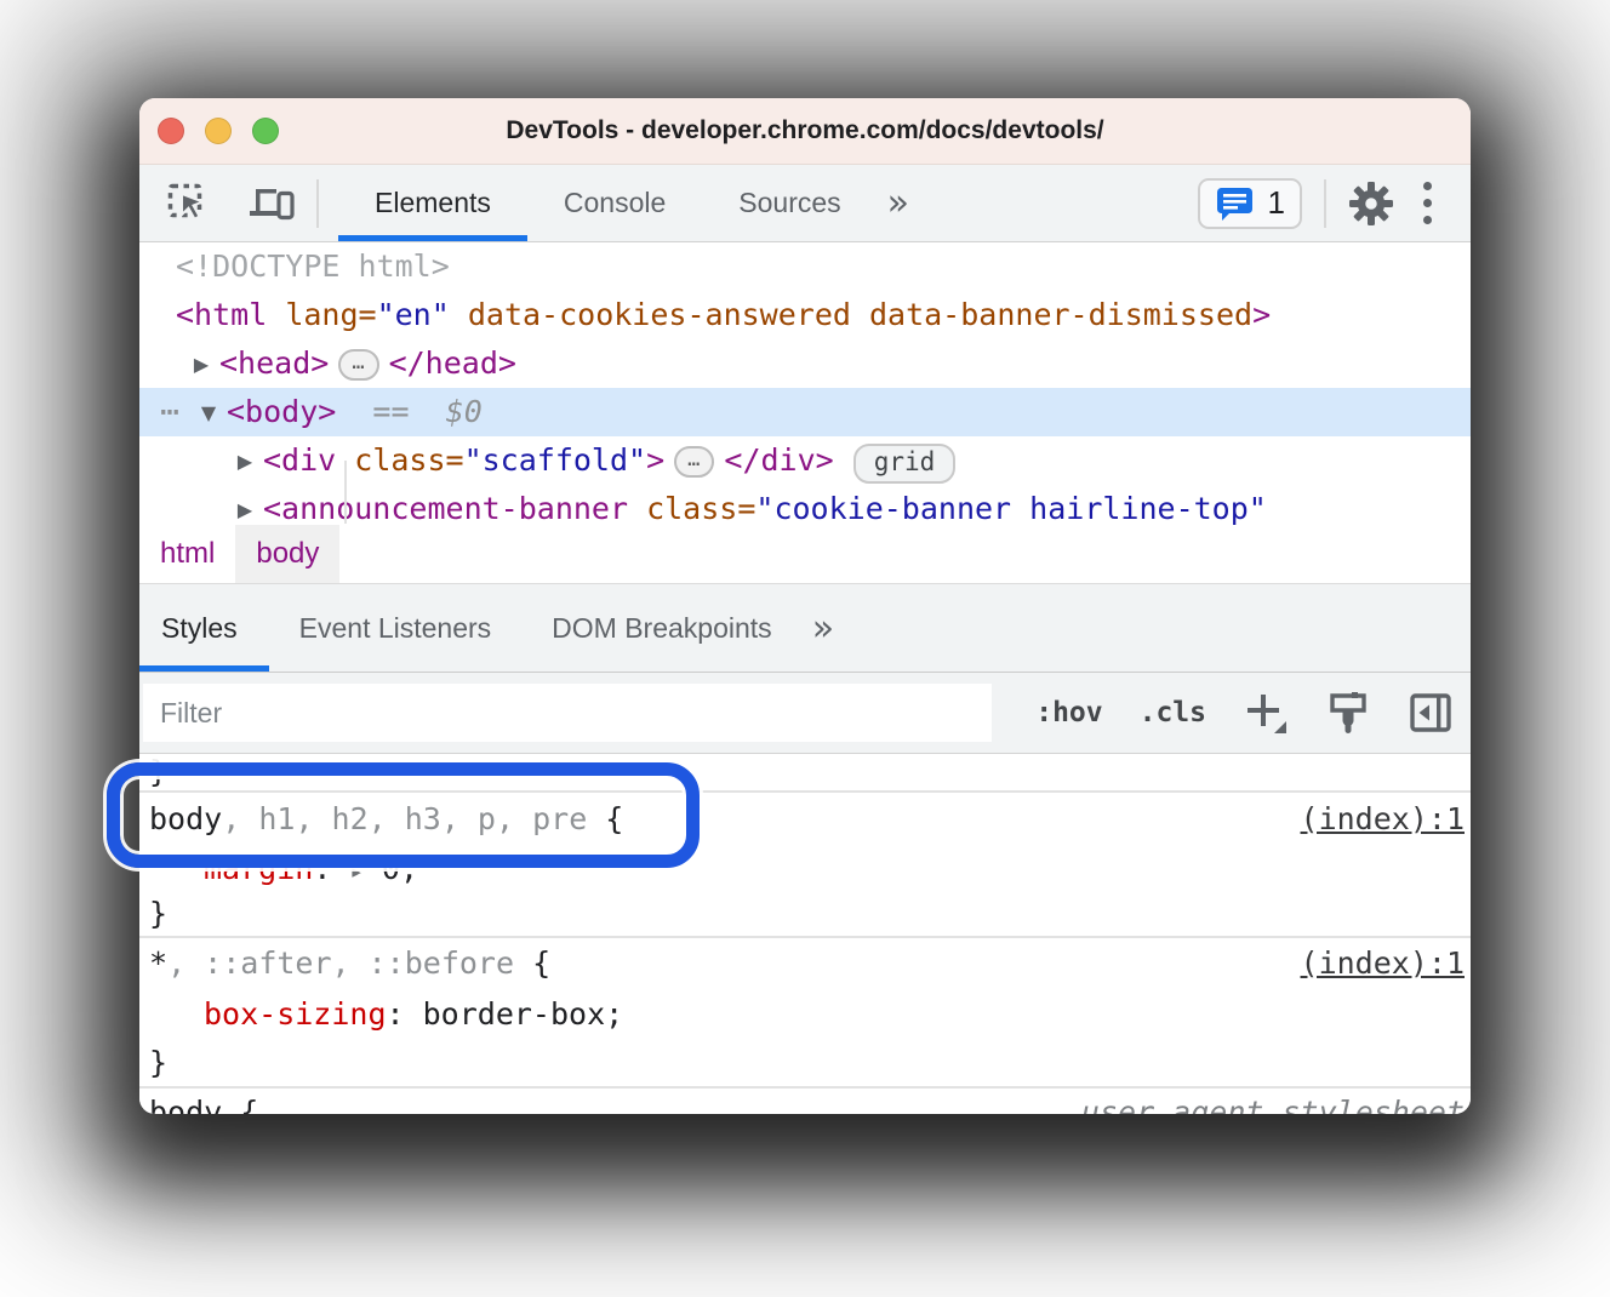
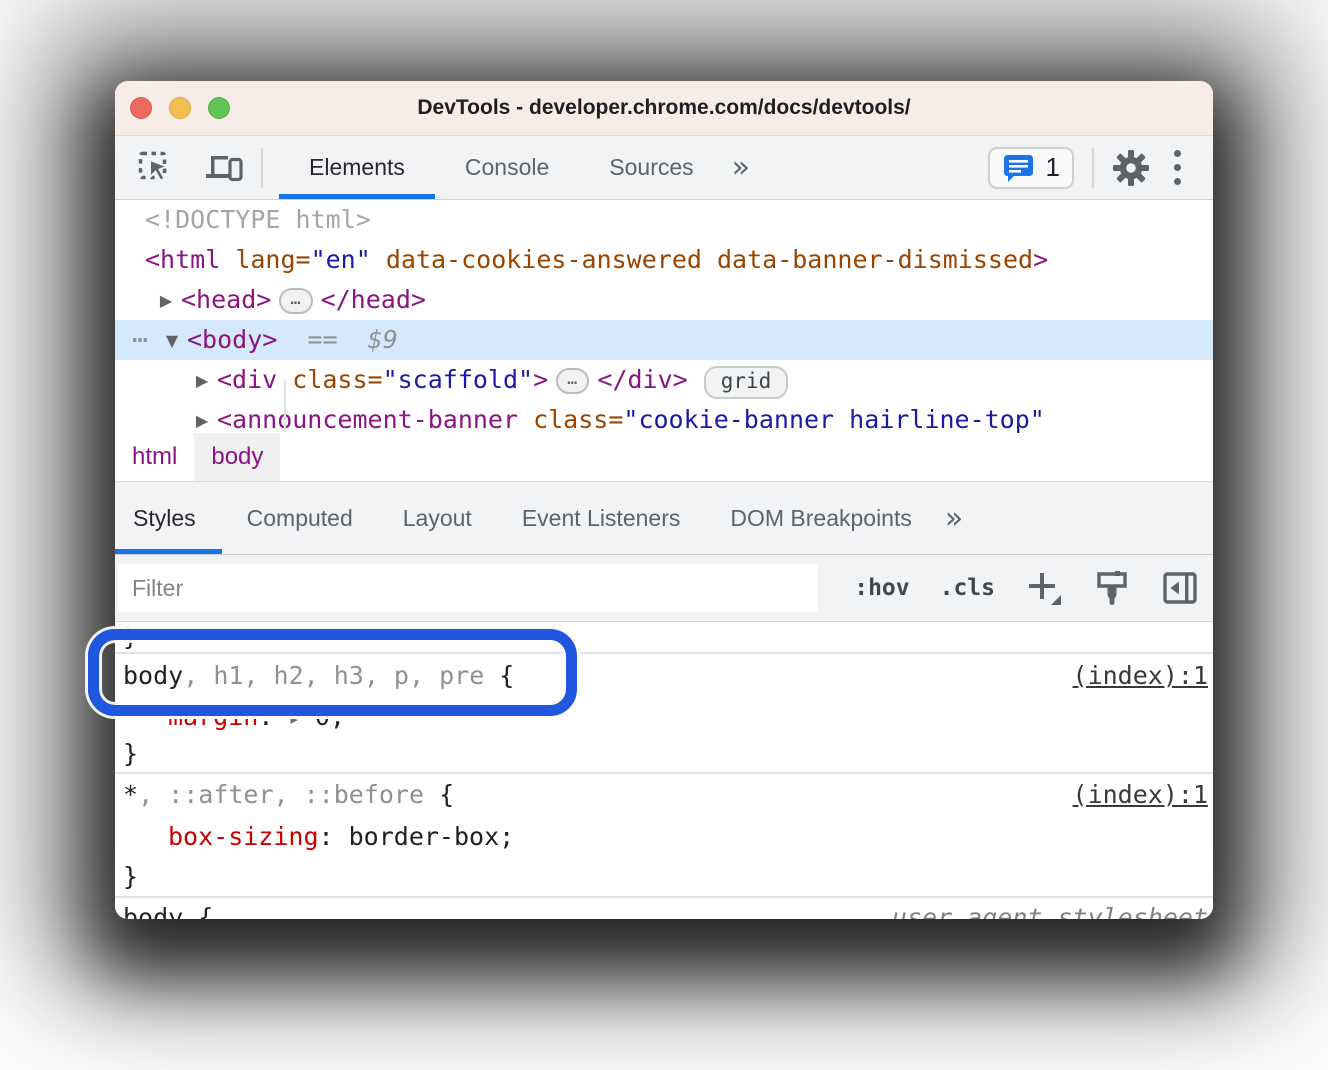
  DevTools - developer.chrome.com/docs/devtools/
  Elements
  Console
  Sources
  »
  1
  <!DOCTYPE html>
  <html lang="en" data-cookies-answered data-banner-dismissed>
  ▶ <head> … </head>
- ⋯ ▼ <body> == $0
+ ⋯ ▼ <body> == $9
  ▶ <div class="scaffold"> … </div> grid
  ▶ <annuncement-banner class="cookie-banner hairline-top"
  html
  body
  Styles
+ Computed
+ Layout
  Event Listeners
  DOM Breakpoints
  »
  Filter
  :hov
  .cls
  }
  body, h1, h2, h3, p, pre {
  (index):1
  margin: ▸ 0;
  }
  *, ::after, ::before {
  (index):1
  box-sizing: border-box;
  }
  body {
  user agent stylesheet
